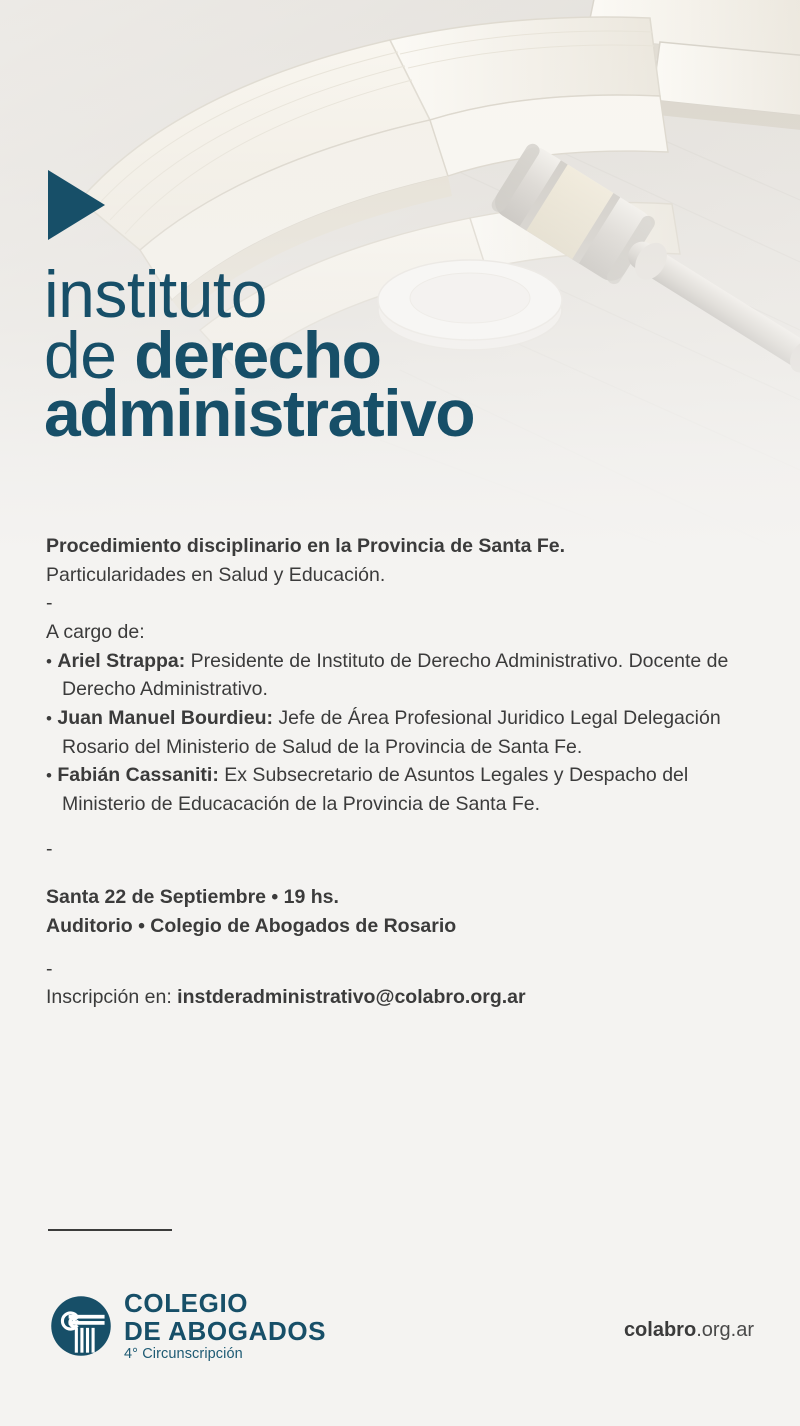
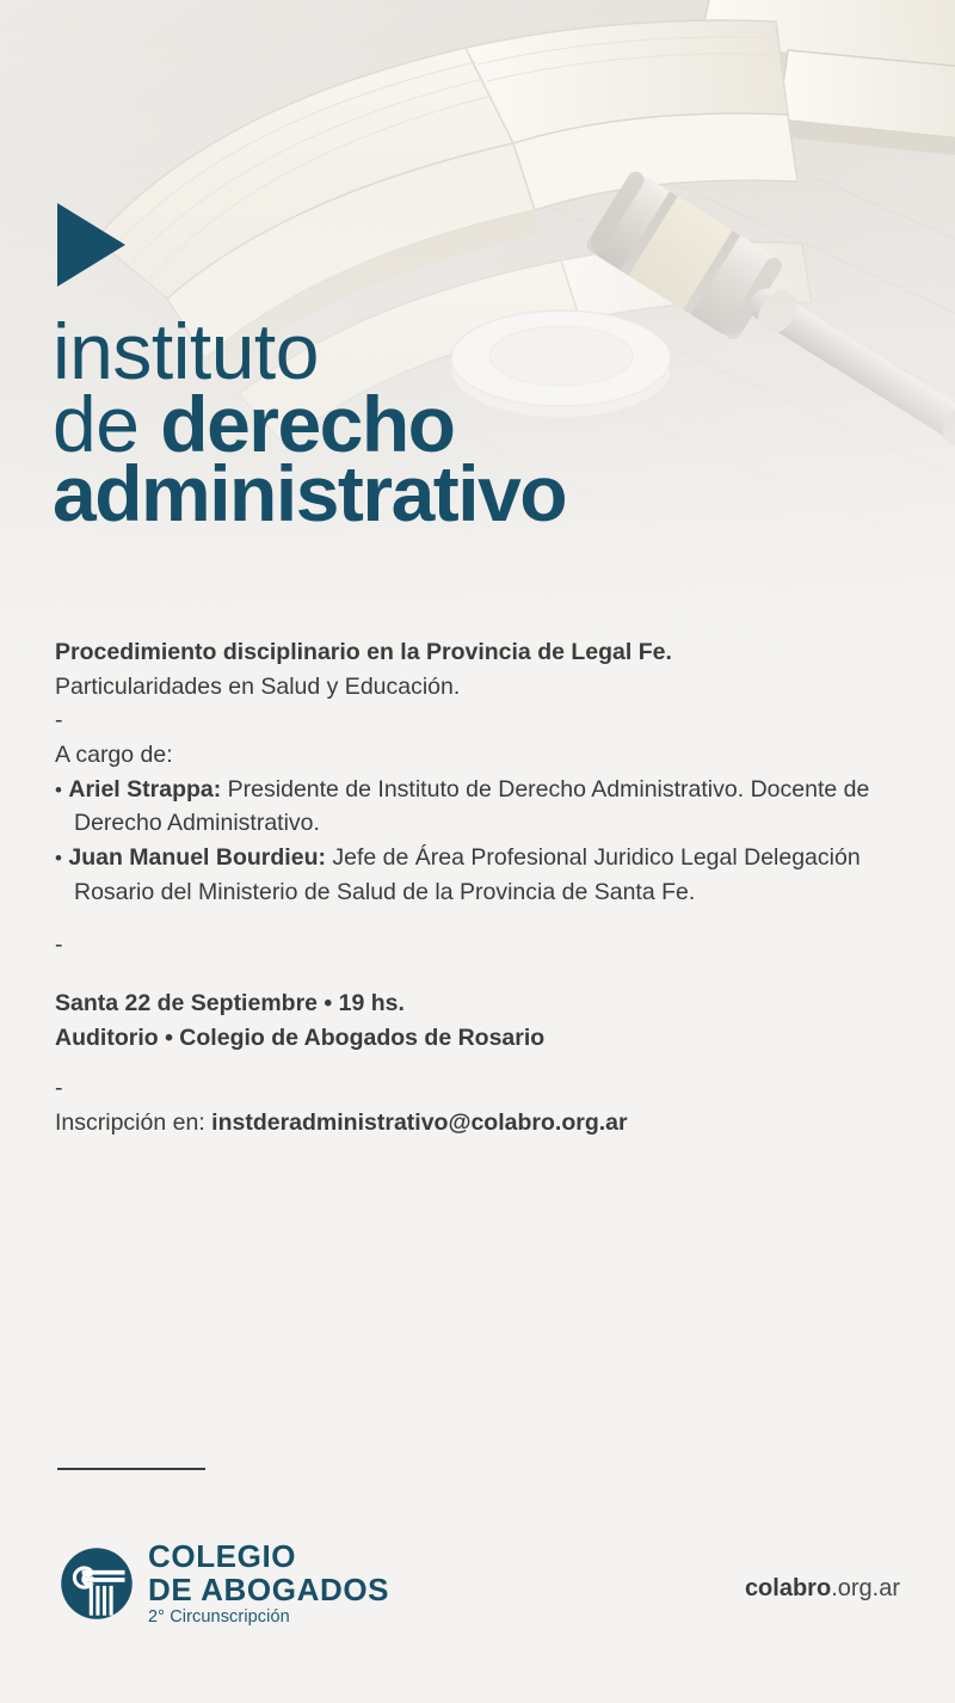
  instituto
  de derecho
  administrativo
- Procedimiento disciplinario en la Provincia de Santa Fe.
+ Procedimiento disciplinario en la Provincia de Legal Fe.
  Particularidades en Salud y Educación.
  -
  A cargo de:
  • Ariel Strappa: Presidente de Instituto de Derecho Administrativo. Docente de Derecho Administrativo.
  • Juan Manuel Bourdieu: Jefe de Área Profesional Juridico Legal Delegación Rosario del Ministerio de Salud de la Provincia de Santa Fe.
- • Fabián Cassaniti: Ex Subsecretario de Asuntos Legales y Despacho del Ministerio de Educacación de la Provincia de Santa Fe.
  -
  Santa 22 de Septiembre • 19 hs.
  Auditorio • Colegio de Abogados de Rosario
  -
  Inscripción en: instderadministrativo@colabro.org.ar
  COLEGIO
  DE ABOGADOS
- 4° Circunscripción
+ 2° Circunscripción
  colabro.org.ar
